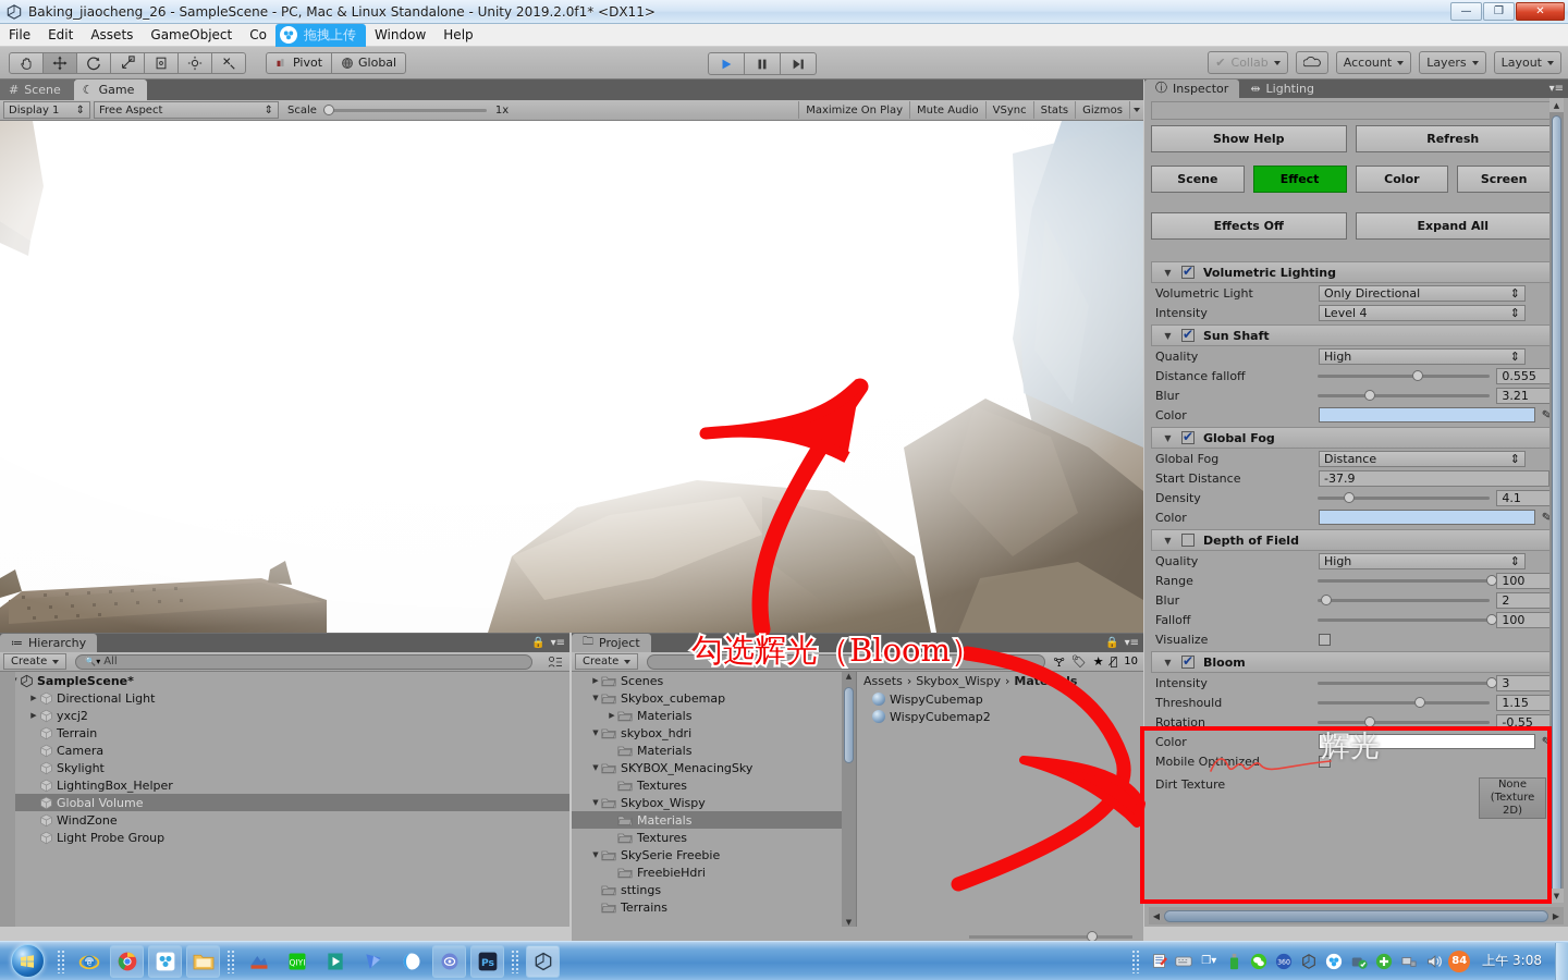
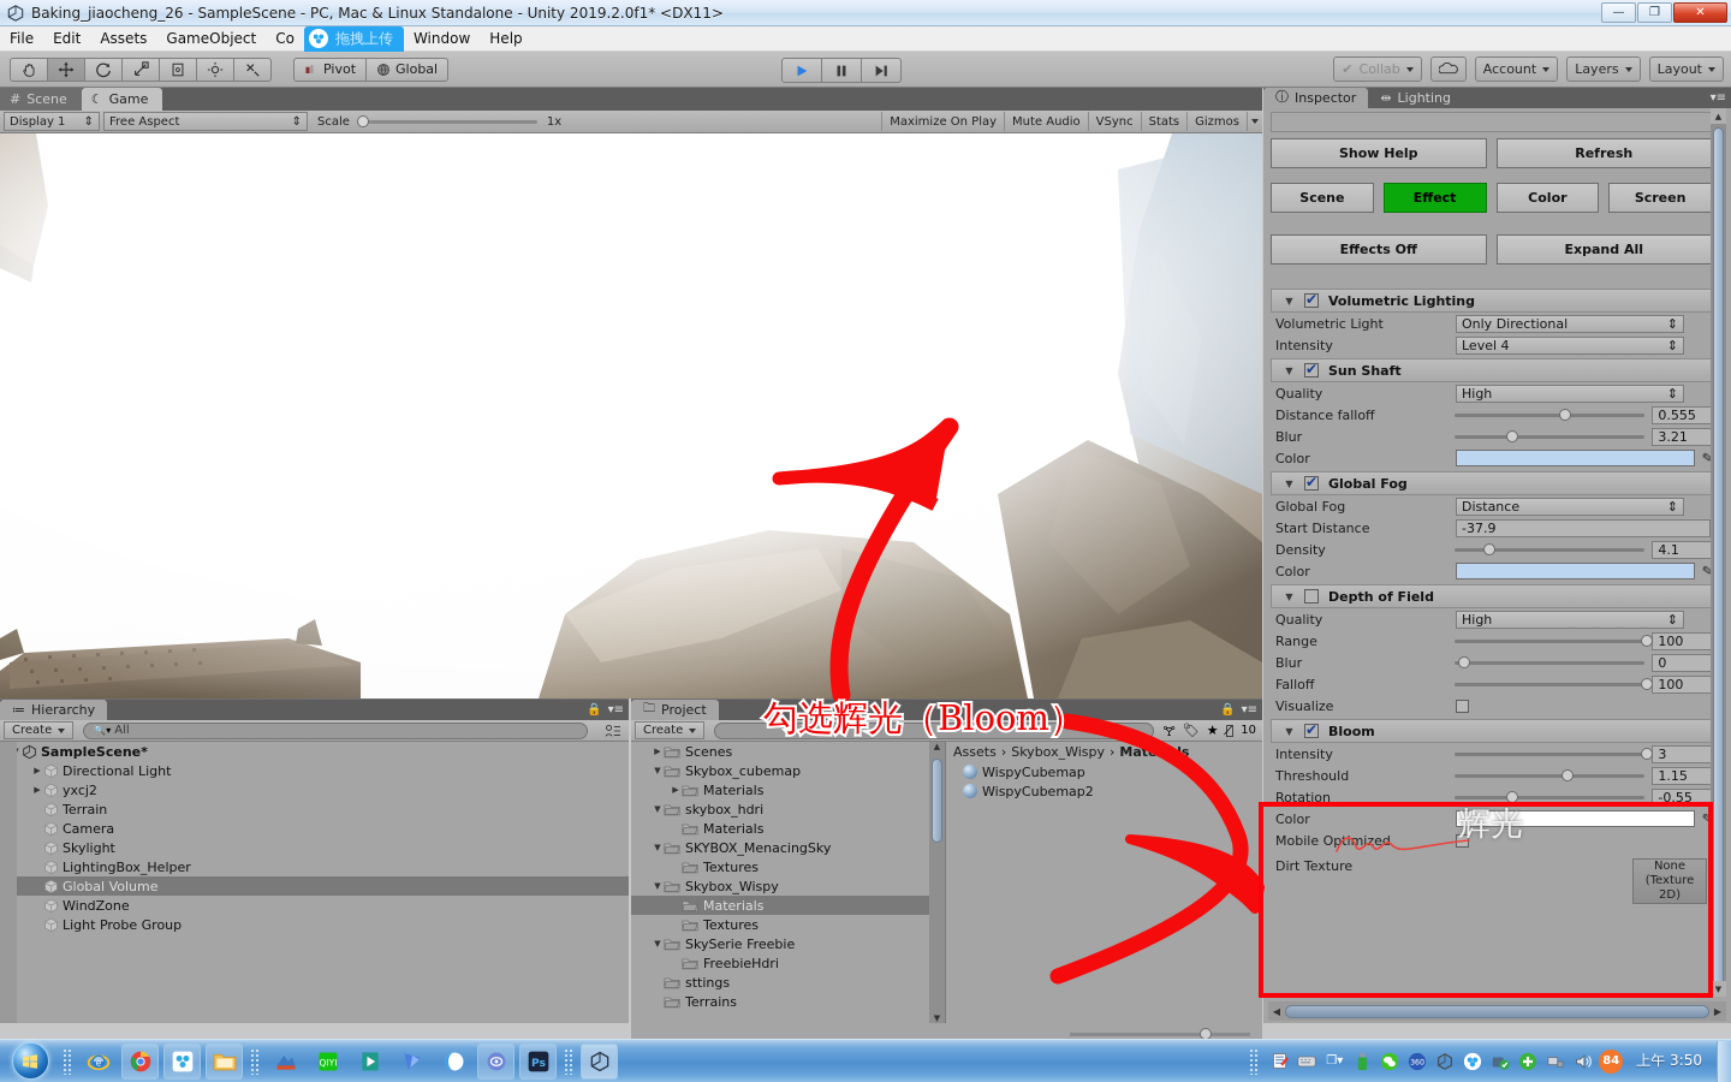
  Baking_jiaocheng_26 - SampleScene - PC, Mac & Linux Standalone - Unity 2019.2.0f1* <DX11>
  —
  ❐
  ✕
  File
  Edit
  Assets
  GameObject
  Co
  拖拽上传
  Window
  Help
  Pivot
  Global
  ✔
  Collab
  Account
  Layers
  Layout
  #
  Scene
  ☾
  Game
  Display 1
  ⇕
  Free Aspect
  ⇕
  Scale
  1x
  Maximize On Play
  Mute Audio
  VSync
  Stats
  Gizmos
  ≔
  Hierarchy
  🔒
  ▾≡
  Create
  🔍▾
  All
  SampleScene*
  ▶
  Directional Light
  ▶
  yxcj2
  Terrain
  Camera
  Skylight
  LightingBox_Helper
  Global Volume
  WindZone
  Light Probe Group
  🗀
  Project
  🔒
  ▾≡
  Create
  🝖
  🏷
  ★
  👁̸
  10
  ▶
  Scenes
  ▼
  Skybox_cubemap
  ▶
  Materials
  ▼
  skybox_hdri
  Materials
  ▼
  SKYBOX_MenacingSky
  Textures
  ▼
  Skybox_Wispy
  Materials
  Textures
  ▼
  SkySerie Freebie
  FreebieHdri
  sttings
  Terrains
  ▲
  ▼
  Assets
  ›
  Skybox_Wispy
  ›
  WispyCubemap
  WispyCubemap2
  ⓘ
  Inspector
  ⇹
  Lighting
  ▾≡
  Show Help
  Refresh
  Scene
  Effect
  Color
  Screen
  Effects Off
  Expand All
  ▼
  Volumetric Lighting
  Volumetric Light
  Only Directional
  ⇕
  Intensity
  Level 4
  ⇕
  ▼
  Sun Shaft
  Quality
  High
  ⇕
  Distance falloff
  0.555
  Blur
  3.21
  Color
  ▼
  Global Fog
  Global Fog
  Distance
  ⇕
  Start Distance
  -37.9
  Density
  4.1
  Color
  ▼
  Depth of Field
  Quality
  High
  ⇕
  Range
  100
  Blur
- 2
+ 0
  Falloff
  100
  Visualize
  ▼
  Bloom
  Intensity
  3
  Threshould
  1.15
  Rotation
  -0.55
  Color
  Mobile Opimized
  Dirt Texture
  None
  (Texture
  2D)
  ▲
  ▼
  ◀
  ▶
  辉光
  勾选辉光（Bloom）
  e
  QIYI
  Ps
  ❐▾
  84
- 上午 3:08
+ 上午 3:50
